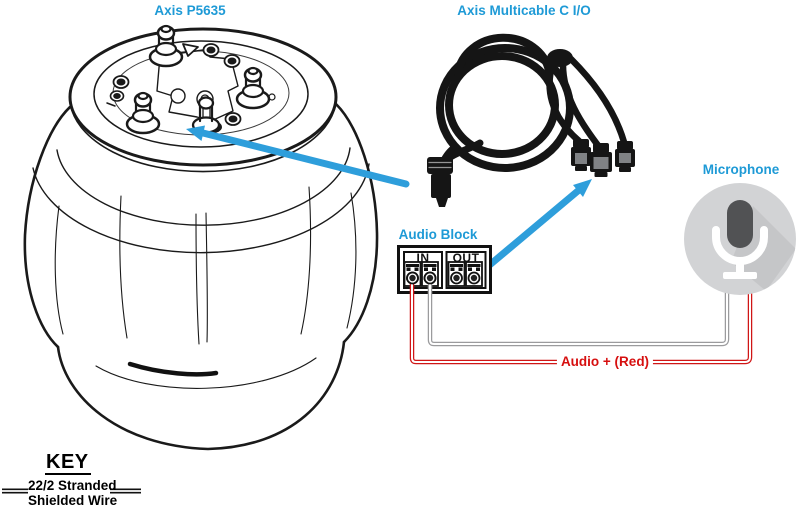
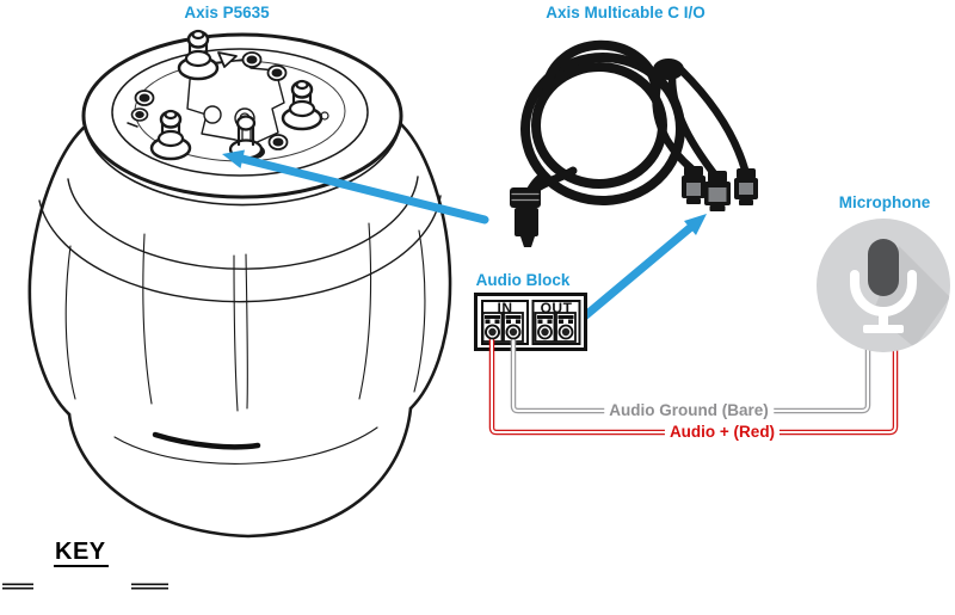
  Axis P5635
  Axis Multicable C I/O
  Microphone
  Audio Block
  IN
  OUT
+ Audio Ground (Bare)
  Audio + (Red)
  KEY
- 22/2 Stranded
- Shielded Wire
